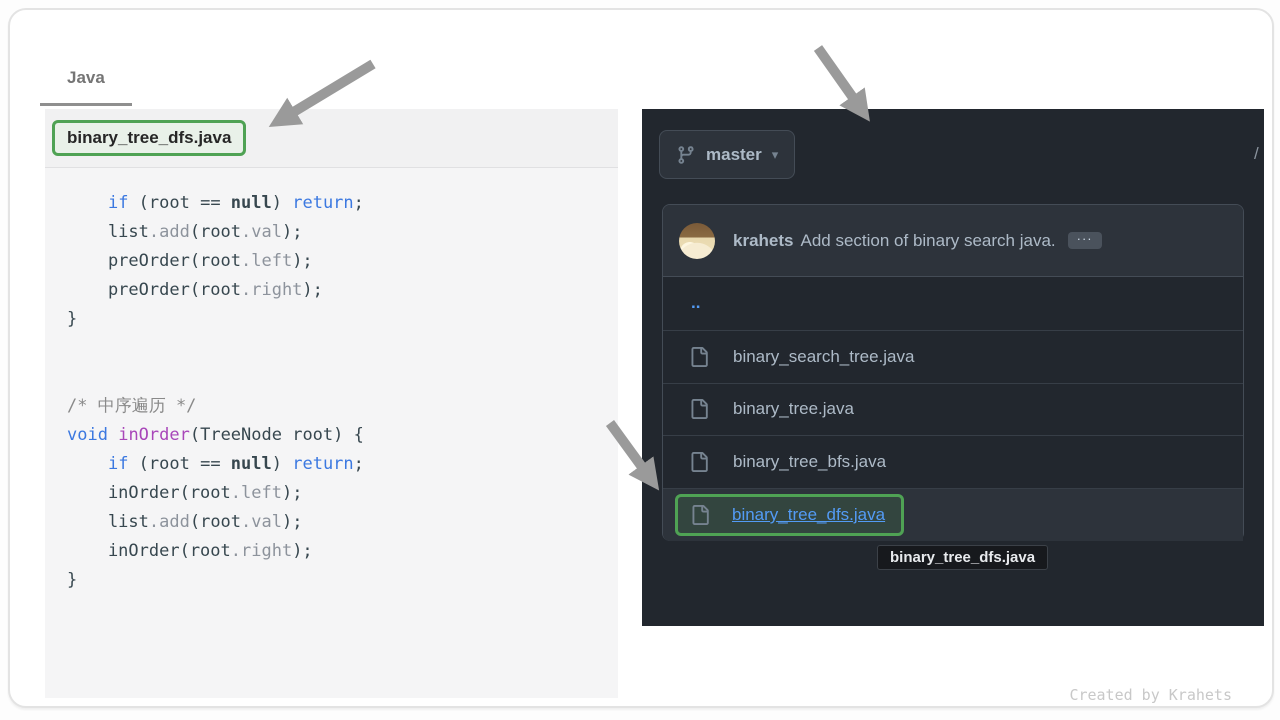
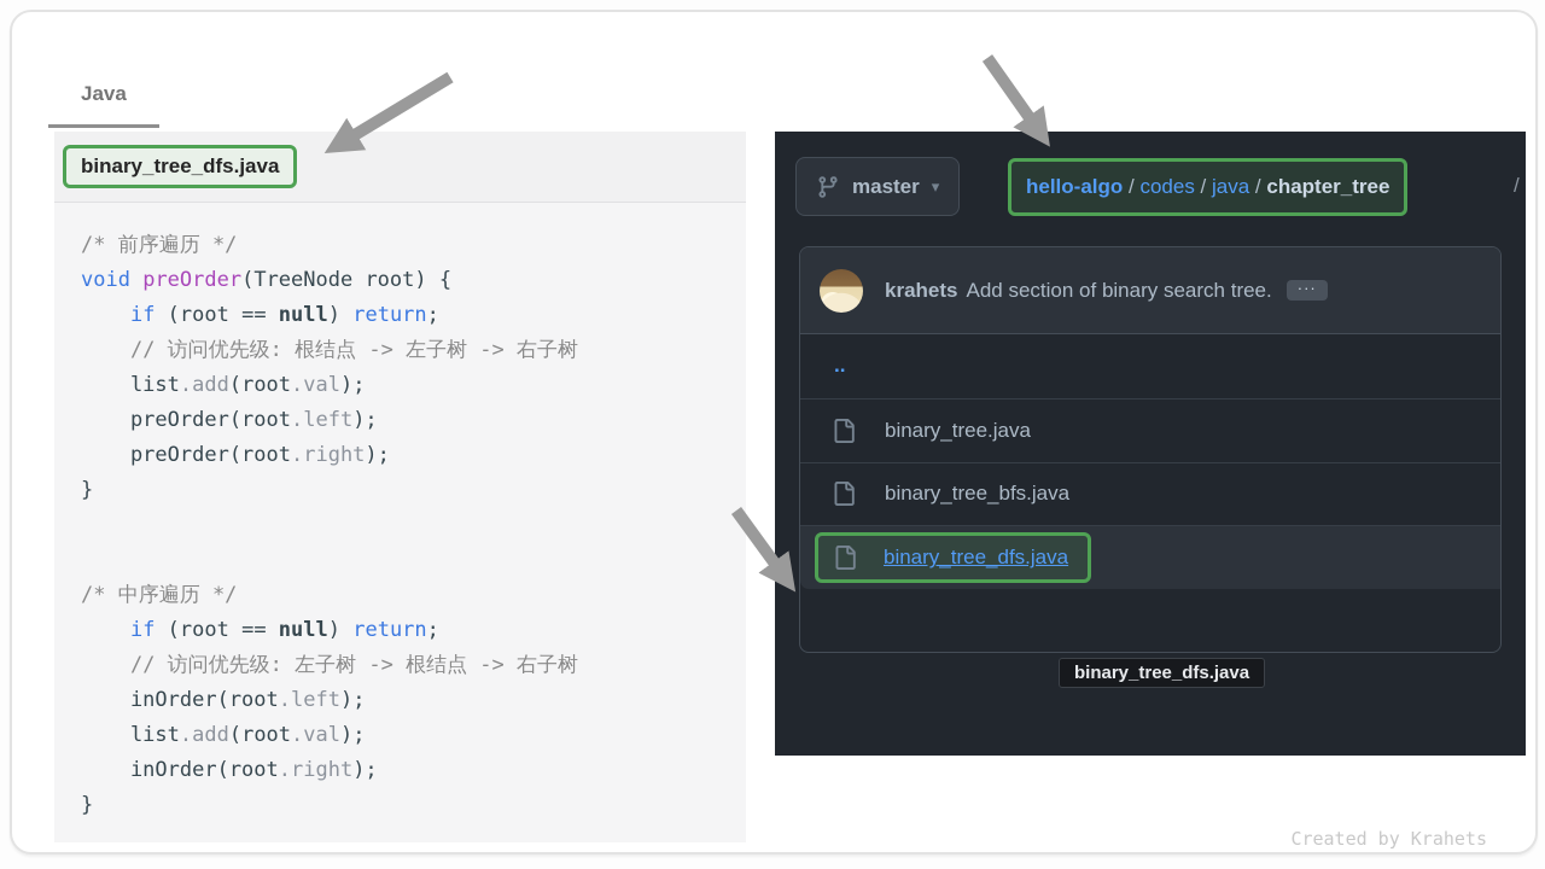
  Java
  binary_tree_dfs.java
+ /* 前序遍历 */
+ void preOrder(TreeNode root) {
  if (root == null) return;
+ // 访问优先级: 根结点 -> 左子树 -> 右子树
  list.add(root.val);
  preOrder(root.left);
  preOrder(root.right);
  }
  /* 中序遍历 */
- void inOrder(TreeNode root) {
  if (root == null) return;
+ // 访问优先级: 左子树 -> 根结点 -> 右子树
  inOrder(root.left);
  list.add(root.val);
  inOrder(root.right);
  }
  master
  ▾
+ hello-algo / codes / java / chapter_tree
  /
  krahets
- Add section of binary search java.
+ Add section of binary search tree.
  ···
  ..
- binary_search_tree.java
  binary_tree.java
  binary_tree_bfs.java
  binary_tree_dfs.java
  binary_tree_dfs.java
  Created by Krahets
